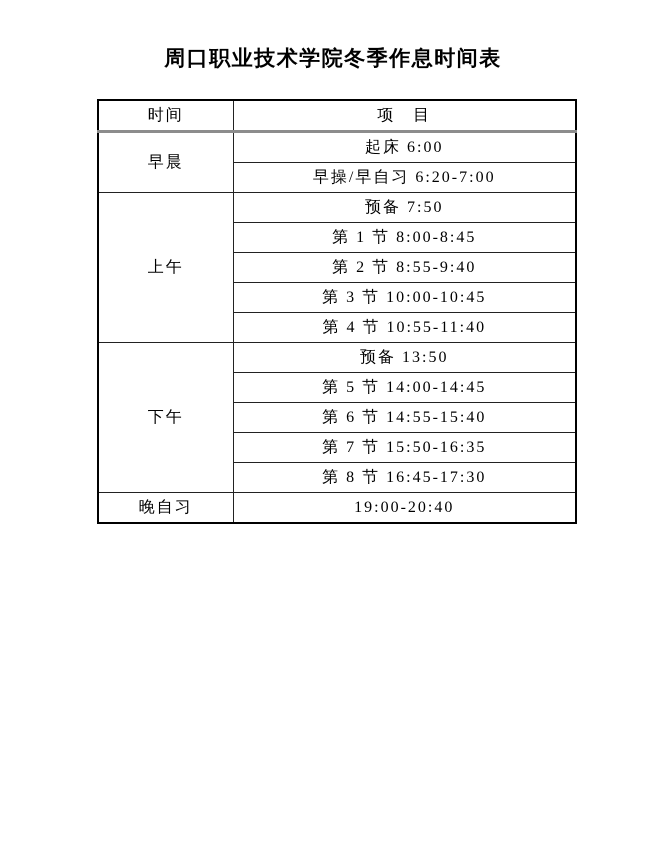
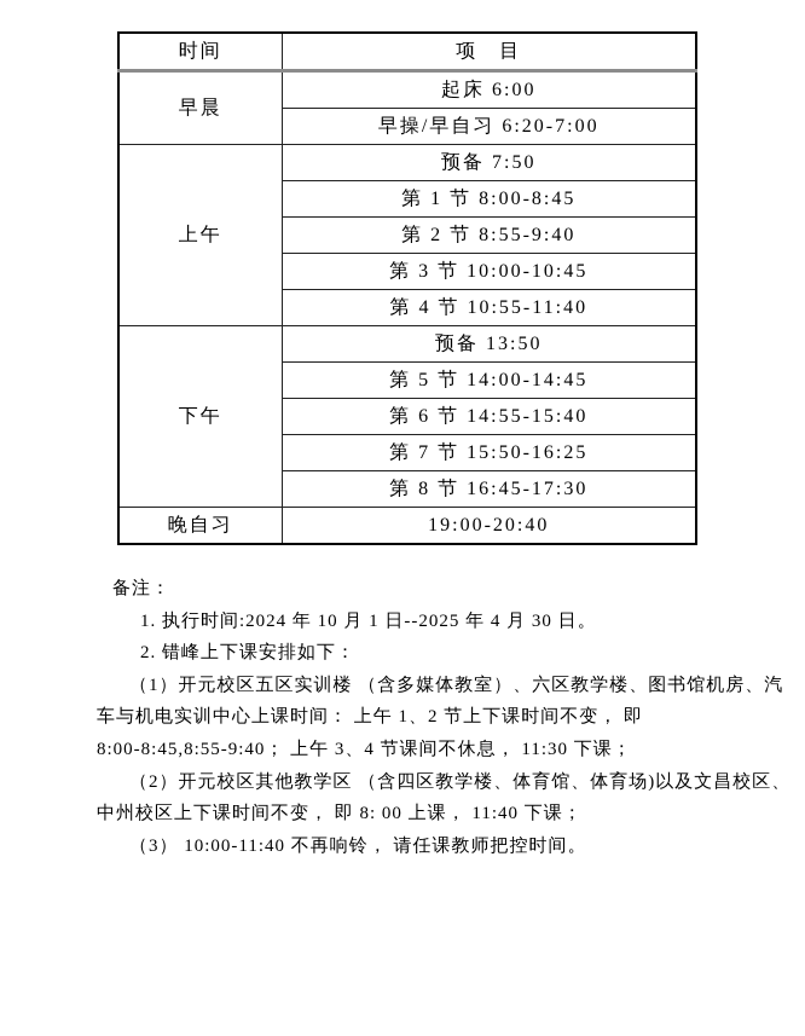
- 周口职业技术学院冬季作息时间表
  时间	项 目
  早晨	起床 6:00
  早操/早自习 6:20-7:00
  上午	预备 7:50
  第 1 节 8:00-8:45
  第 2 节 8:55-9:40
  第 3 节 10:00-10:45
  第 4 节 10:55-11:40
  下午	预备 13:50
  第 5 节 14:00-14:45
  第 6 节 14:55-15:40
- 第 7 节 15:50-16:35
+ 第 7 节 15:50-16:25
  第 8 节 16:45-17:30
  晚自习	19:00-20:40
+ 备注：
+ 1. 执行时间:2024 年 10 月 1 日--2025 年 4 月 30 日。
+ 2. 错峰上下课安排如下：
+ （1）开元校区五区实训楼 （含多媒体教室）、六区教学楼、图书馆机房、汽
+ 车与机电实训中心上课时间： 上午 1、2 节上下课时间不变， 即
+ 8:00-8:45,8:55-9:40； 上午 3、4 节课间不休息， 11:30 下课；
+ （2）开元校区其他教学区 （含四区教学楼、体育馆、体育场)以及文昌校区、
+ 中州校区上下课时间不变， 即 8: 00 上课， 11:40 下课；
+ （3） 10:00-11:40 不再响铃， 请任课教师把控时间。
